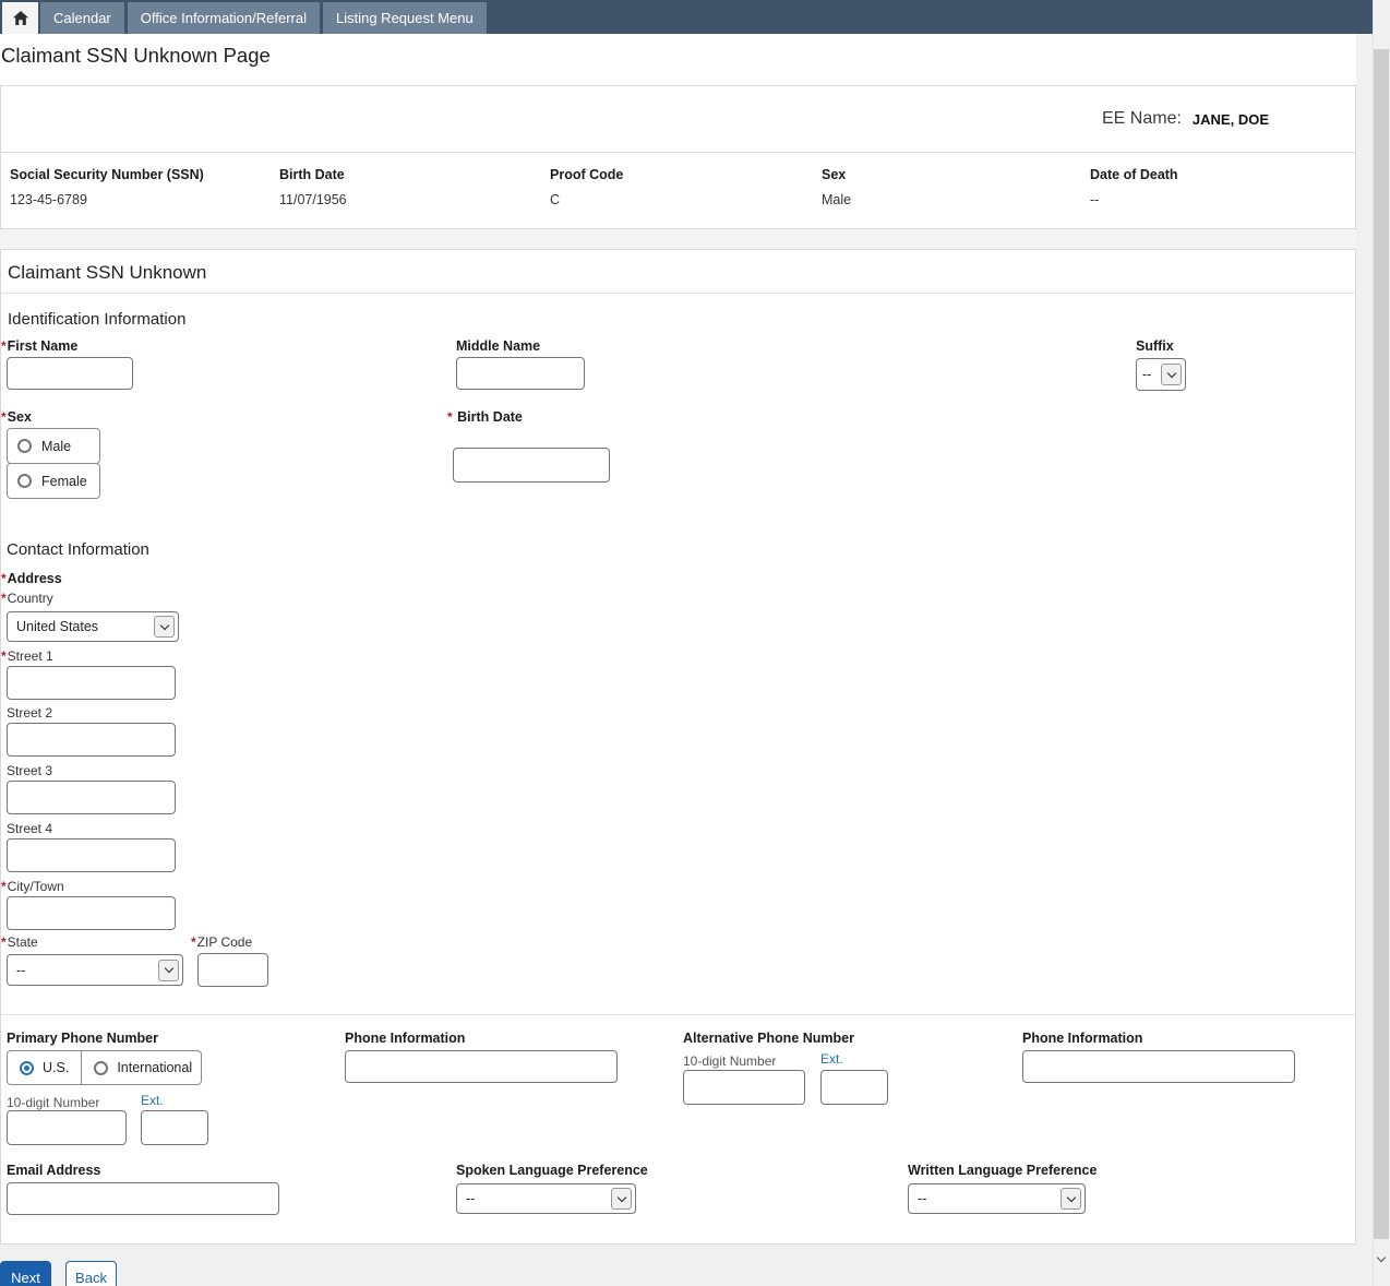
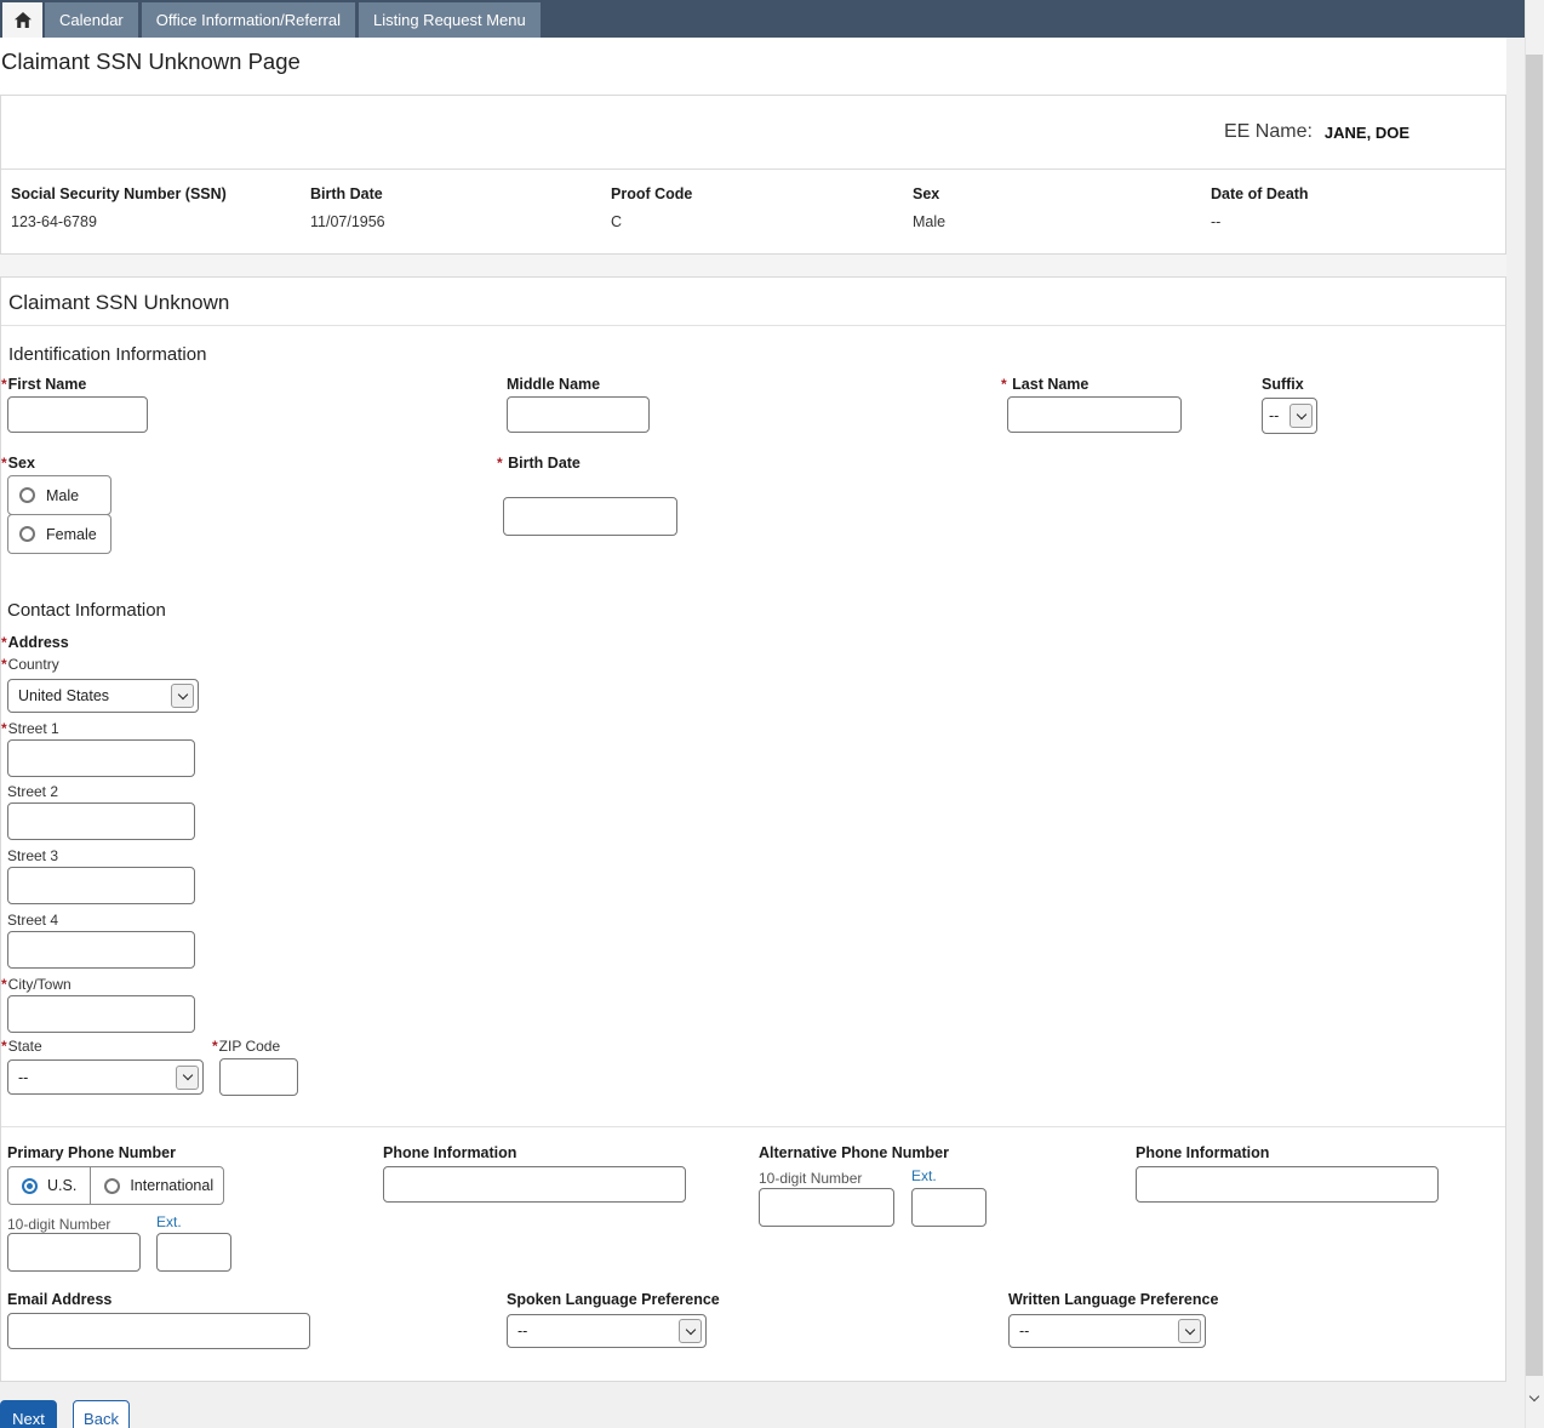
  Calendar
  Office Information/Referral
  Listing Request Menu
  Claimant SSN Unknown Page
  EE Name:
  JANE, DOE
  Social Security Number (SSN)
- 123-45-6789
+ 123-64-6789
  Birth Date
  11/07/1956
  Proof Code
  C
  Sex
  Male
  Date of Death
  --
  Claimant SSN Unknown
  Identification Information
  *First Name
  Middle Name
+ * Last Name
  Suffix
  --
  *Sex
  Male
  Female
  * Birth Date
  Contact Information
  *Address
  *Country
  United States
  *Street 1
  Street 2
  Street 3
  Street 4
  *City/Town
  *State
  --
  *ZIP Code
  Primary Phone Number
  U.S.
  International
  10-digit Number
  Ext.
  Phone Information
  Alternative Phone Number
  10-digit Number
  Ext.
  Phone Information
  Email Address
  Spoken Language Preference
  --
  Written Language Preference
  --
  Next
  Back
